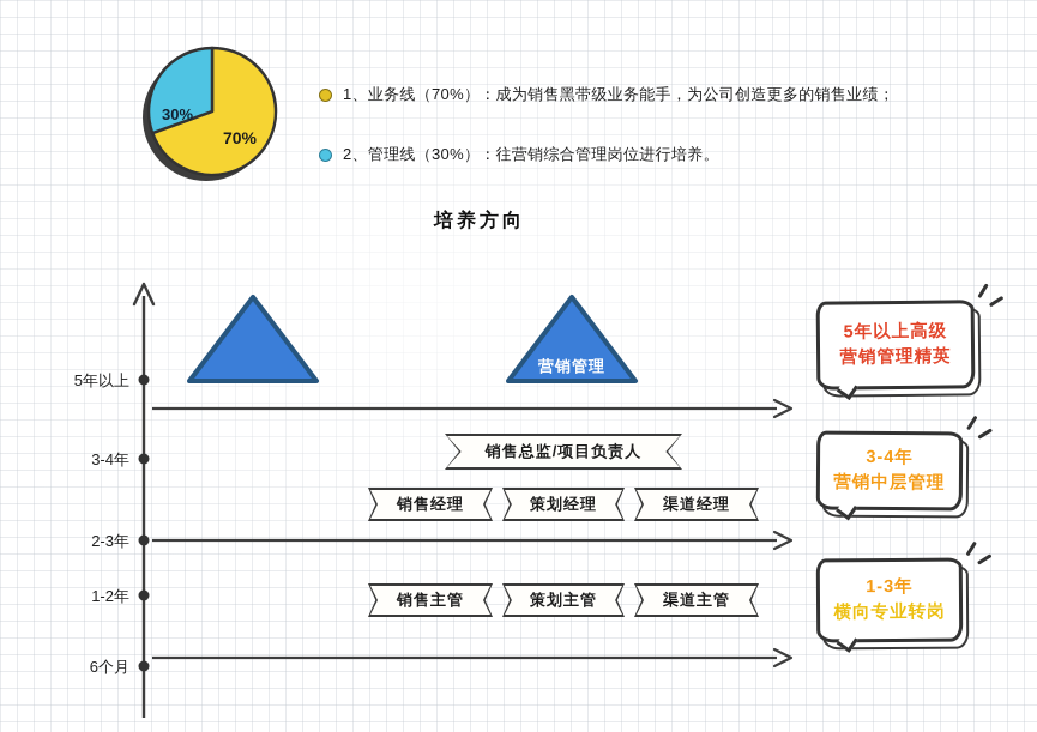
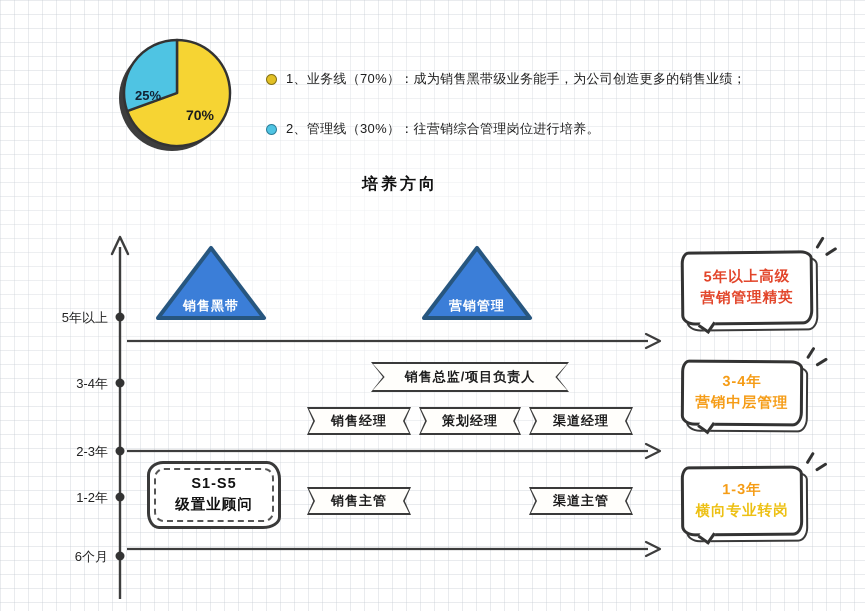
  70%
- 30%
+ 25%
  1、业务线（70%）：成为销售黑带级业务能手，为公司创造更多的销售业绩；
  2、管理线（30%）：往营销综合管理岗位进行培养。
  培养方向
  5年以上
  3-4年
  2-3年
  1-2年
  6个月
+ 销售黑带
  营销管理
+ S1-S5
+ 级置业顾问
  销售总监/项目负责人
  销售经理
  策划经理
  渠道经理
  销售主管
- 策划主管
  渠道主管
  5年以上高级
  营销管理精英
  3-4年
  营销中层管理
  1-3年
  横向专业转岗
